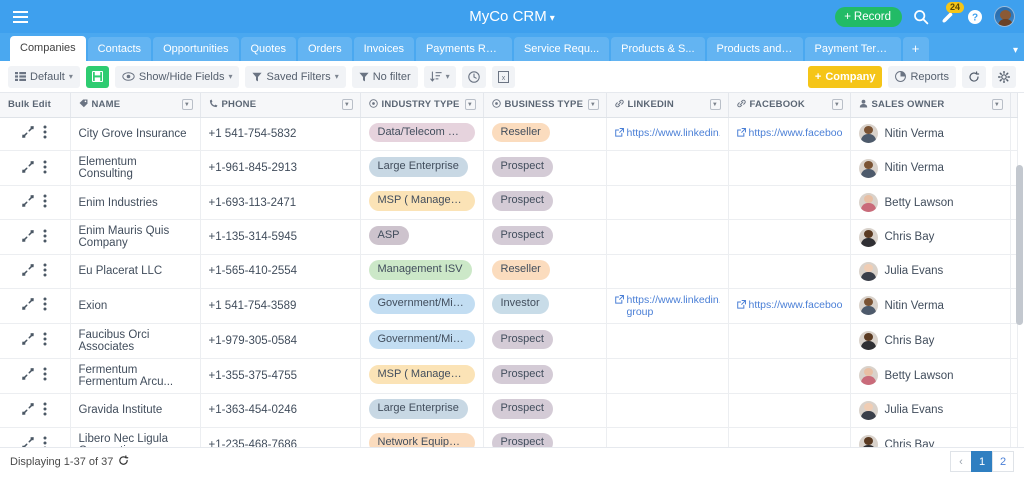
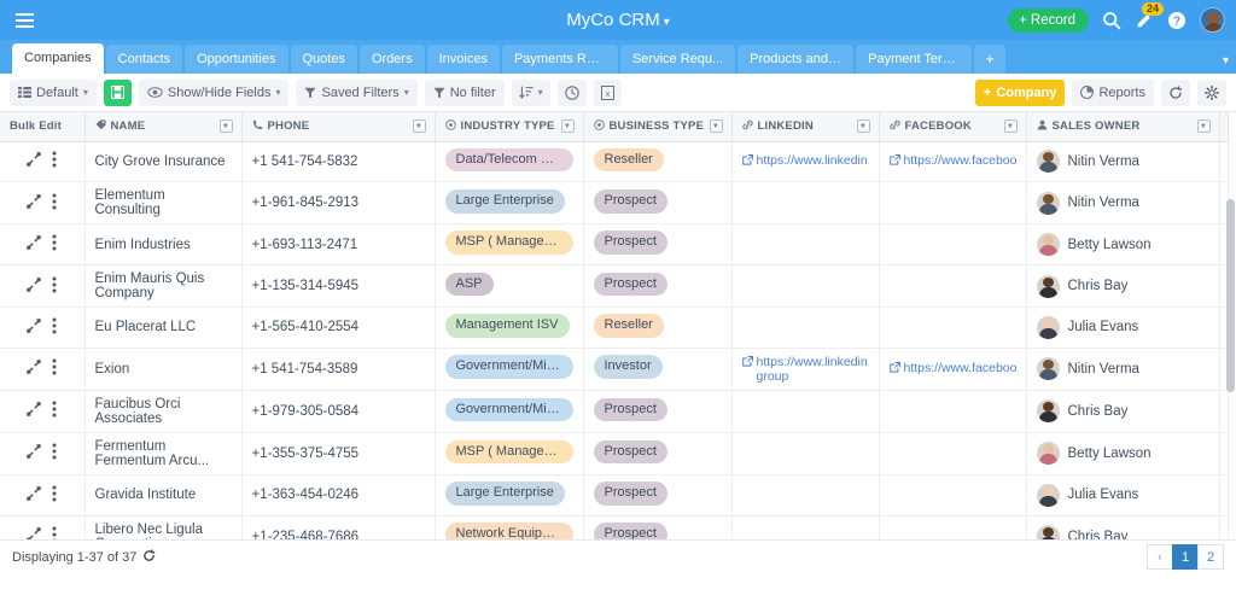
  MyCo CRM ▾
  +
  Record
  24
  ?
  Companies
  Contacts
  Opportunities
  Quotes
  Orders
  Invoices
  Payments Rec...
  Service Requ...
- Products & S...
  Products and ...
  Payment Terms
  +
  ▾
  Default
  ▾
  Show/Hide Fields
  ▾
  Saved Filters
  ▾
  No filter
  ▾
  +
  Company
  Reports
  Bulk Edit	NAME	PHONE	INDUSTRY TYPE	BUSINESS TYPE	LINKEDIN	FACEBOOK	SALES OWNER
  	City Grove Insurance	+1 541-754-5832	Data/Telecom OEM	Reseller	https://www.linkedin	https://www.faceboo	Nitin Verma
  	Elementum Consulting	+1-961-845-2913	Large Enterprise	Prospect			Nitin Verma
  	Enim Industries	+1-693-113-2471	MSP ( Manageme...	Prospect			Betty Lawson
  	Enim Mauris Quis Company	+1-135-314-5945	ASP	Prospect			Chris Bay
  	Eu Placerat LLC	+1-565-410-2554	Management ISV	Reseller			Julia Evans
  	Exion	+1 541-754-3589	Government/Milit...	Investor	https://www.linkedin group	https://www.faceboo	Nitin Verma
  	Faucibus Orci Associates	+1-979-305-0584	Government/Milit...	Prospect			Chris Bay
  	Fermentum Fermentum Arcu...	+1-355-375-4755	MSP ( Manageme...	Prospect			Betty Lawson
  	Gravida Institute	+1-363-454-0246	Large Enterprise	Prospect			Julia Evans
  	Libero Nec Ligula	+1-235-468-7686	Network Equipme...	Prospect			Chris Bay
  Displaying 1-37 of 37
  ‹
  1
  2
